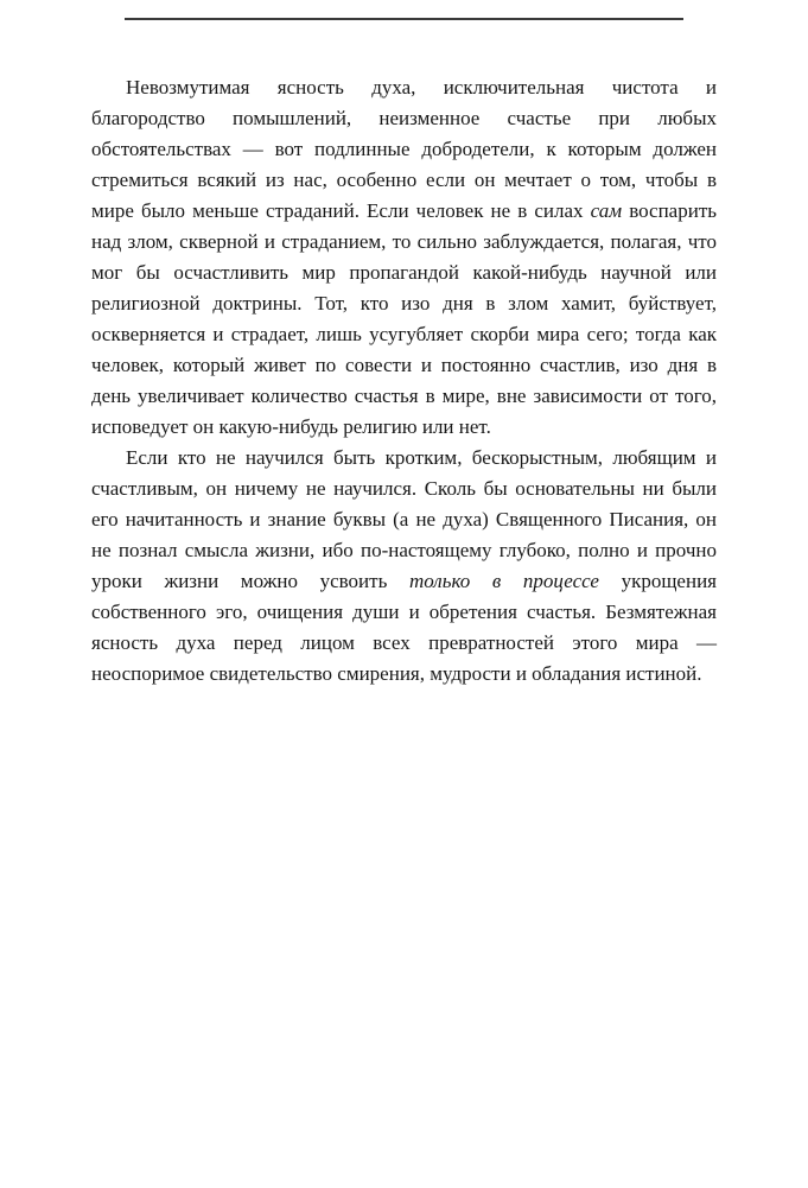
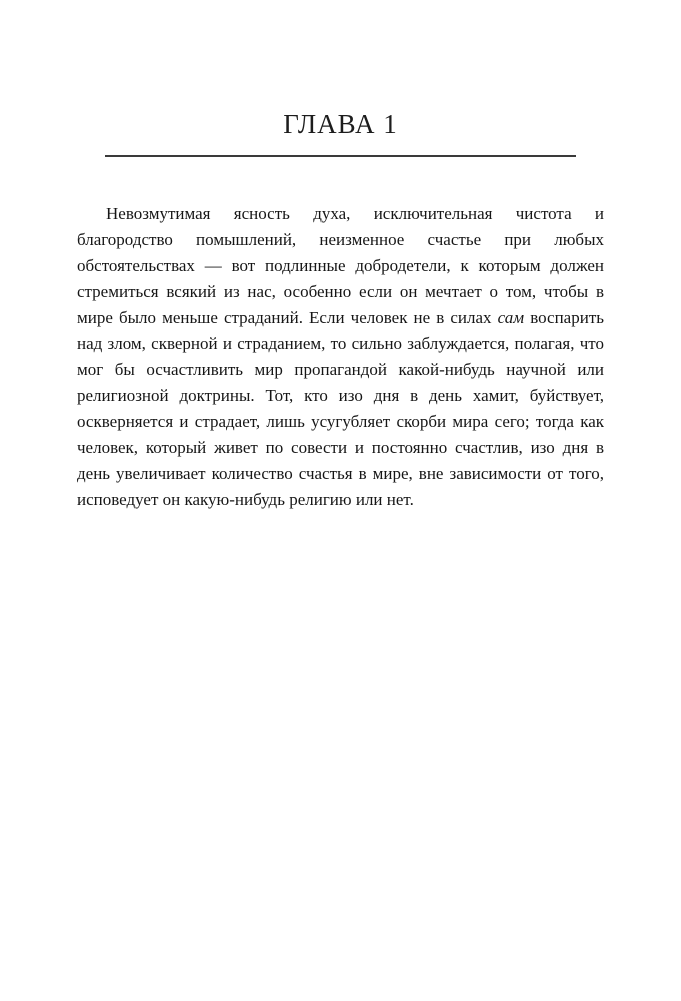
+ ГЛАВА 1
- Невозмутимая ясность духа, исключительная чистота и благородство помышлений, неизменное счастье при любых обстоятельствах — вот подлинные добродетели, к которым должен стремиться всякий из нас, особенно если он мечтает о том, чтобы в мире было меньше страданий. Если человек не в силах сам воспарить над злом, скверной и страданием, то сильно заблуждается, полагая, что мог бы осчастливить мир пропагандой какой-нибудь научной или религиозной доктрины. Тот, кто изо дня в злом хамит, буйствует, оскверняется и страдает, лишь усугубляет скорби мира сего; тогда как человек, который живет по совести и постоянно счастлив, изо дня в день увеличивает количество счастья в мире, вне зависимости от того, исповедует он какую-нибудь религию или нет.
+ Невозмутимая ясность духа, исключительная чистота и благородство помышлений, неизменное счастье при любых обстоятельствах — вот подлинные добродетели, к которым должен стремиться всякий из нас, особенно если он мечтает о том, чтобы в мире было меньше страданий. Если человек не в силах сам воспарить над злом, скверной и страданием, то сильно заблуждается, полагая, что мог бы осчастливить мир пропагандой какой-нибудь научной или религиозной доктрины. Тот, кто изо дня в день хамит, буйствует, оскверняется и страдает, лишь усугубляет скорби мира сего; тогда как человек, который живет по совести и постоянно счастлив, изо дня в день увеличивает количество счастья в мире, вне зависимости от того, исповедует он какую-нибудь религию или нет.
- Если кто не научился быть кротким, бескорыстным, любящим и счастливым, он ничему не научился. Сколь бы основательны ни были его начитанность и знание буквы (а не духа) Священного Писания, он не познал смысла жизни, ибо по-настоящему глубоко, полно и прочно уроки жизни можно усвоить только в процессе укрощения собственного эго, очищения души и обретения счастья. Безмятежная ясность духа перед лицом всех превратностей этого мира — неоспоримое свидетельство смирения, мудрости и обладания истиной.
